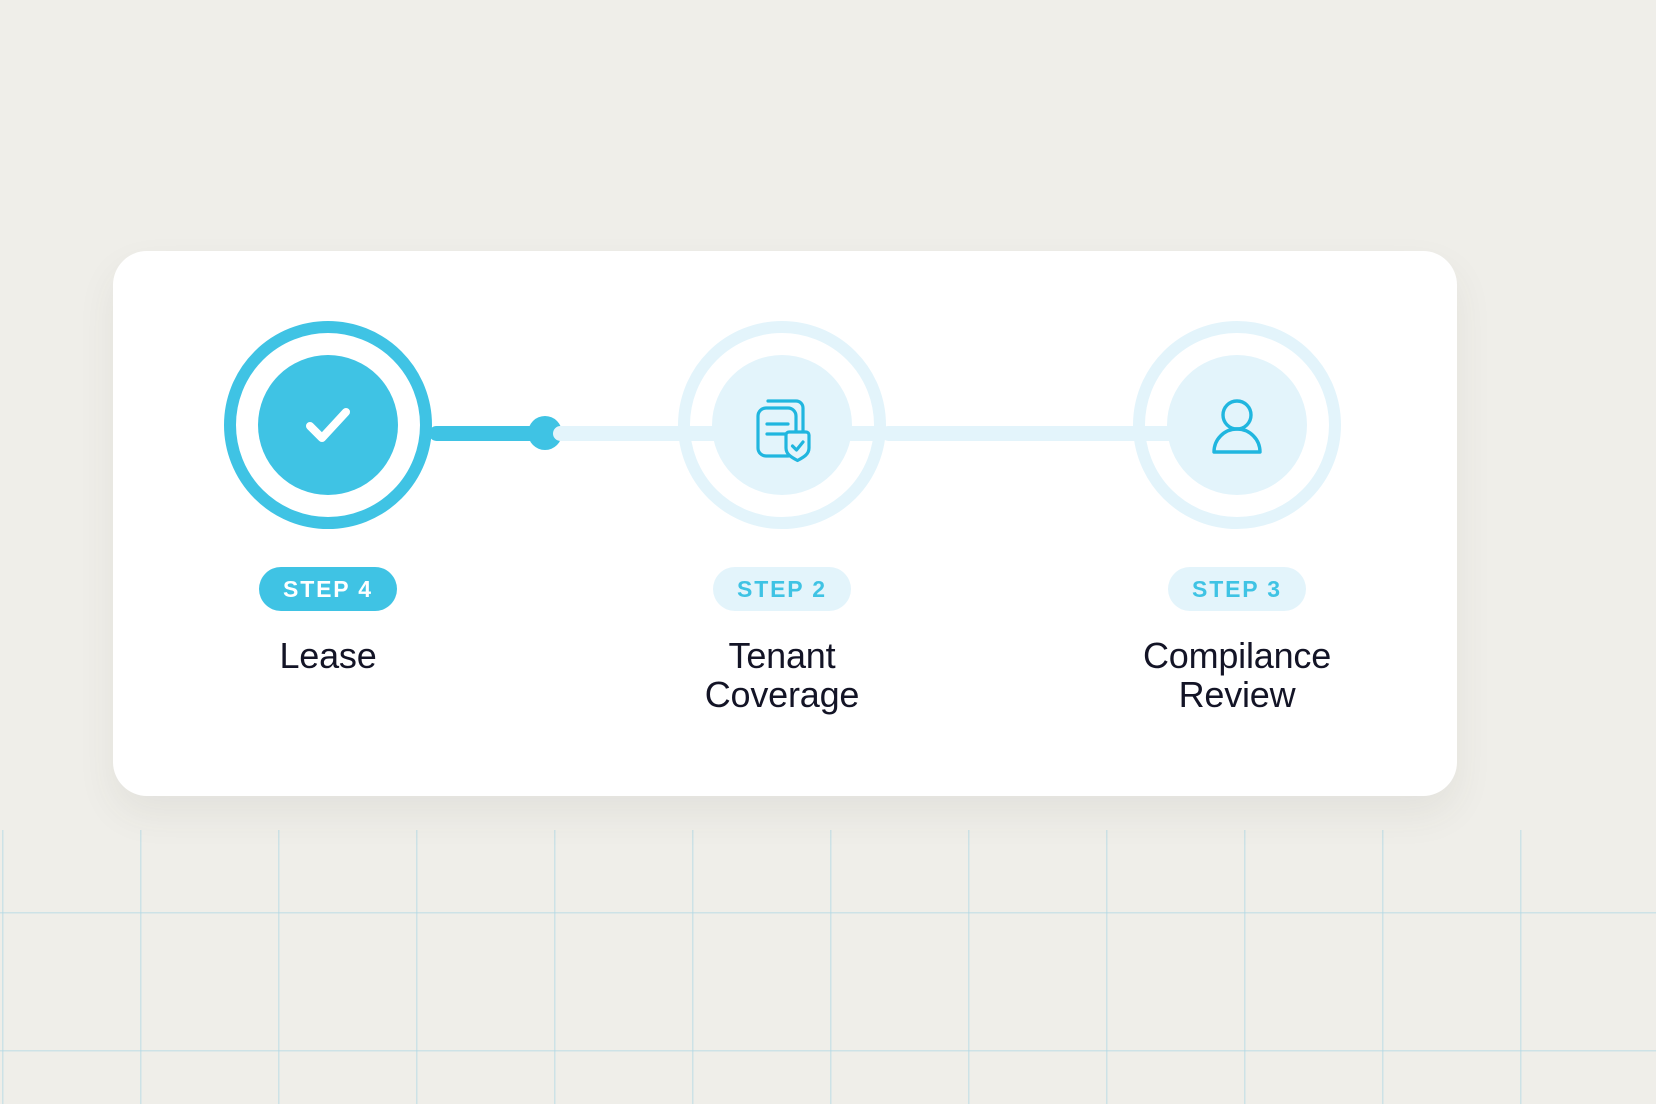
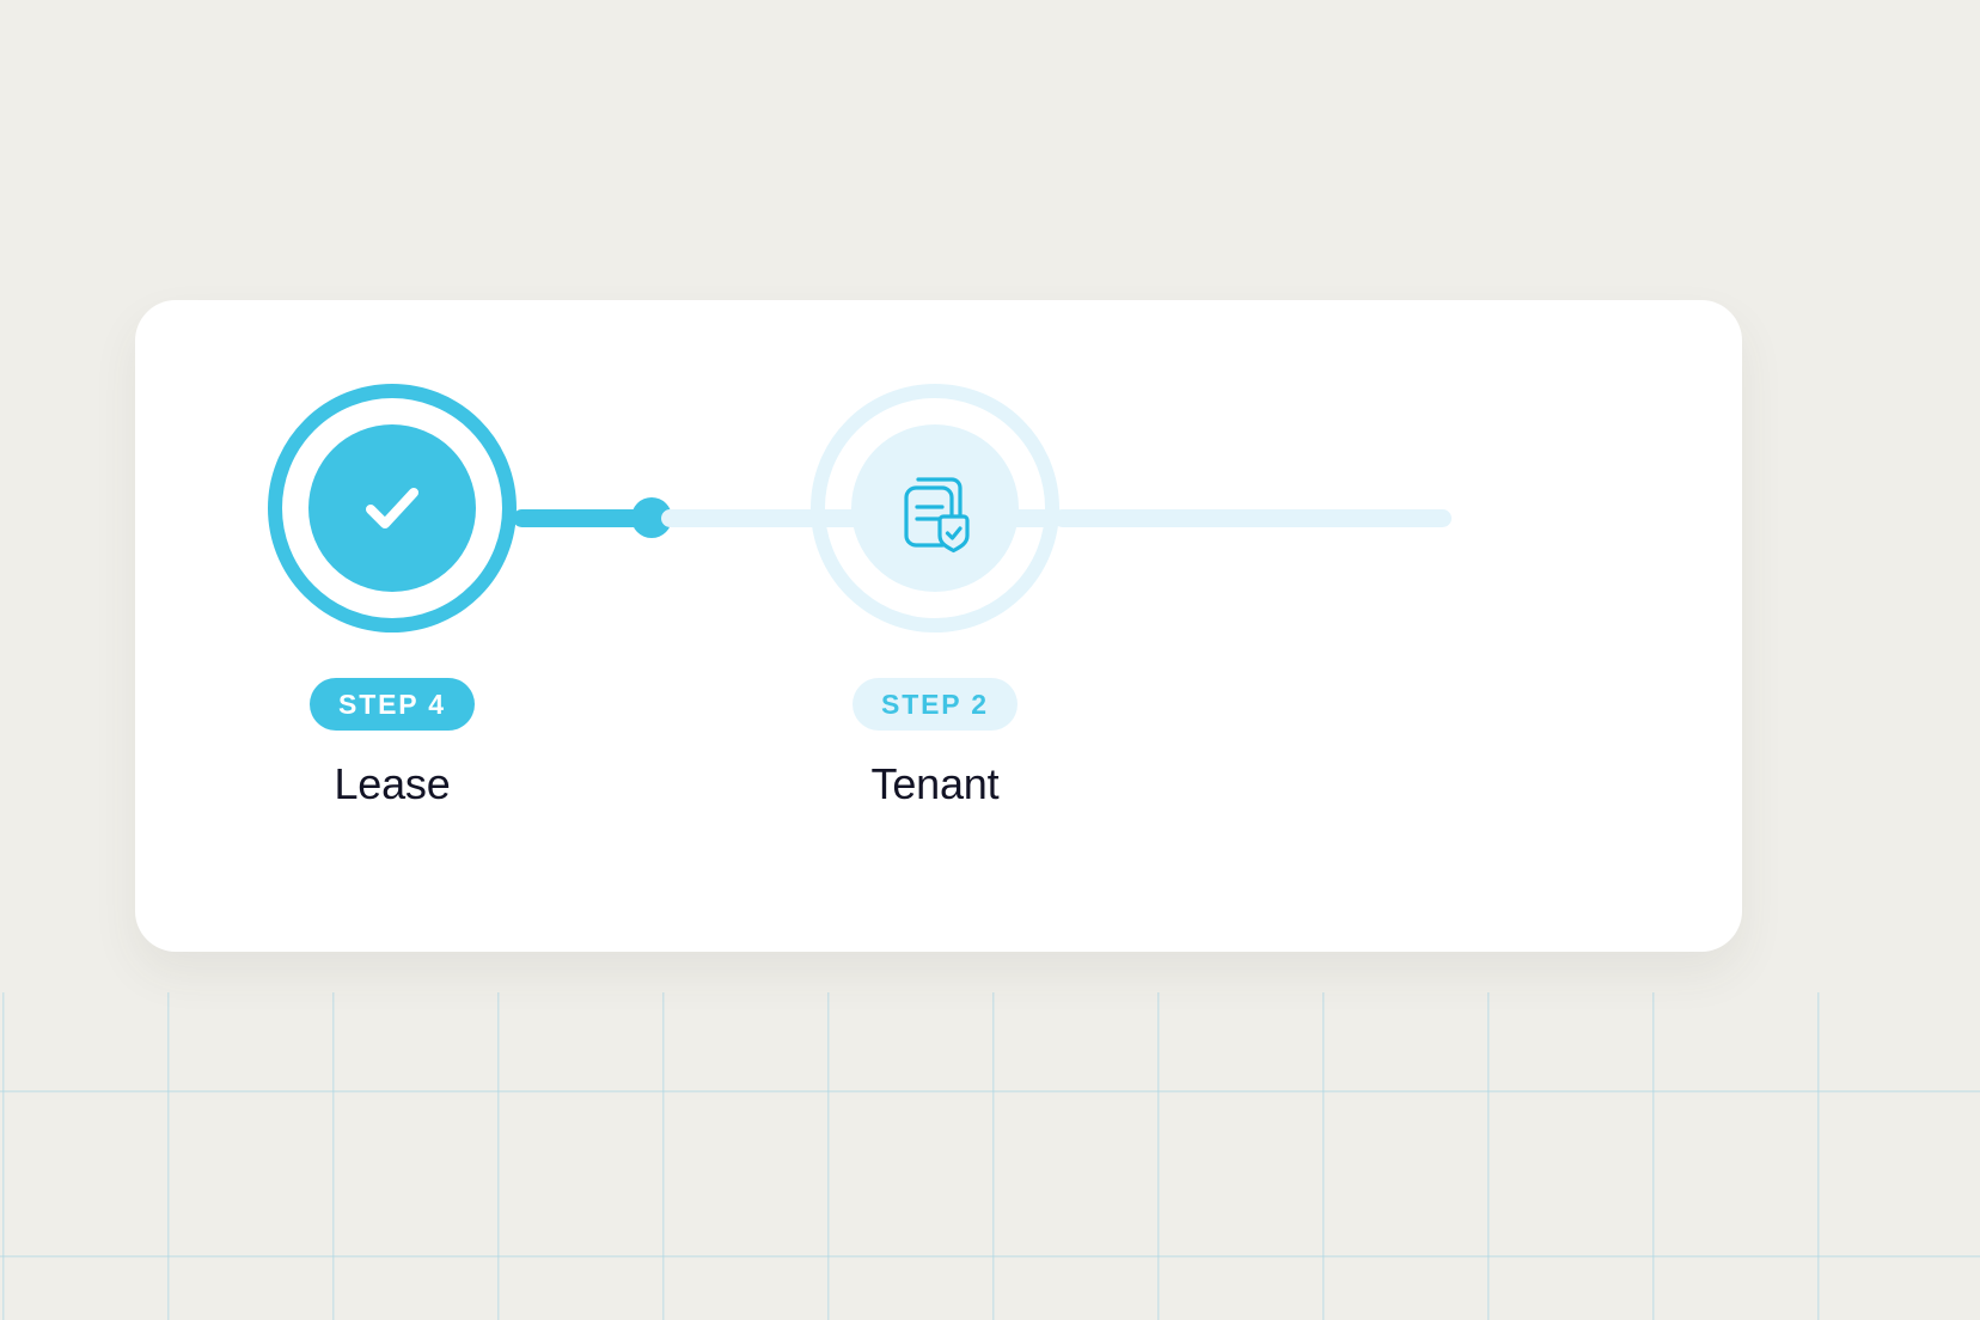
  STEP 4
  Lease
  STEP 2
  Tenant
- Coverage
- STEP 3
- Compilance
- Review
